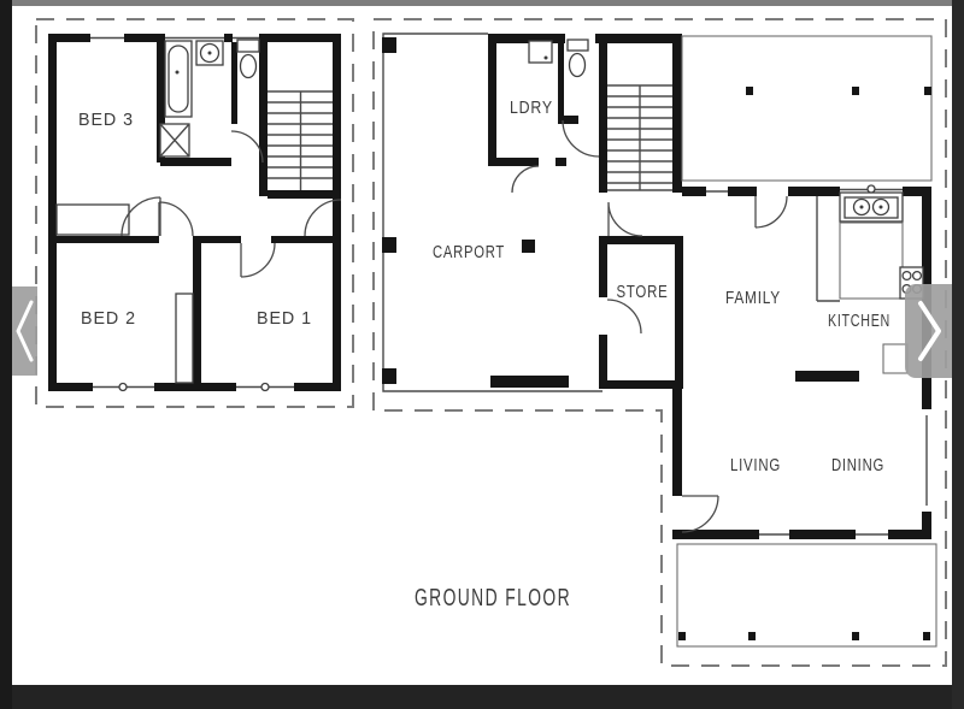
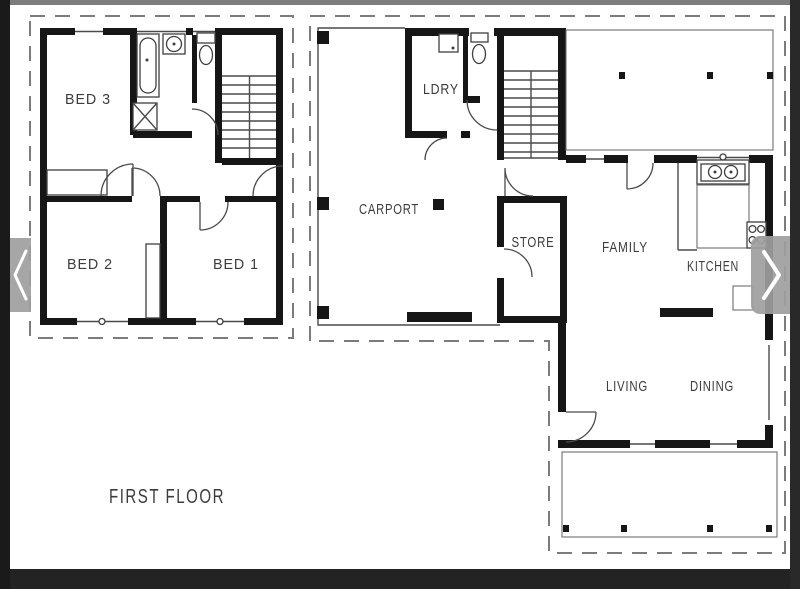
  BED 3
  BED 2
  BED 1
+ FIRST FLOOR
  LDRY
  CARPORT
  STORE
  FAMILY
  KITCHEN
  LIVING
  DINING
- GROUND FLOOR
